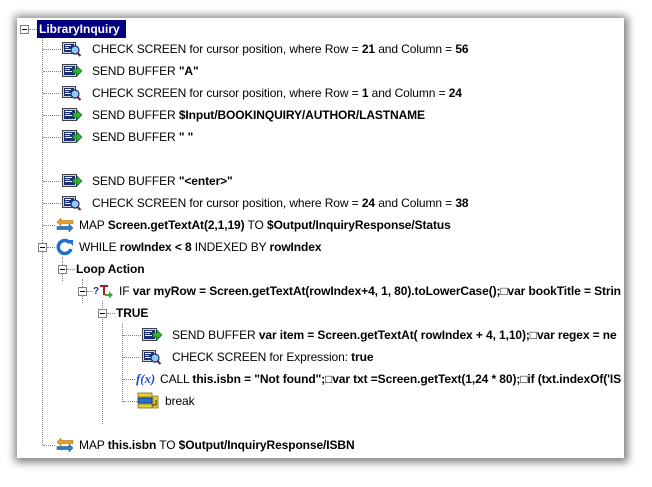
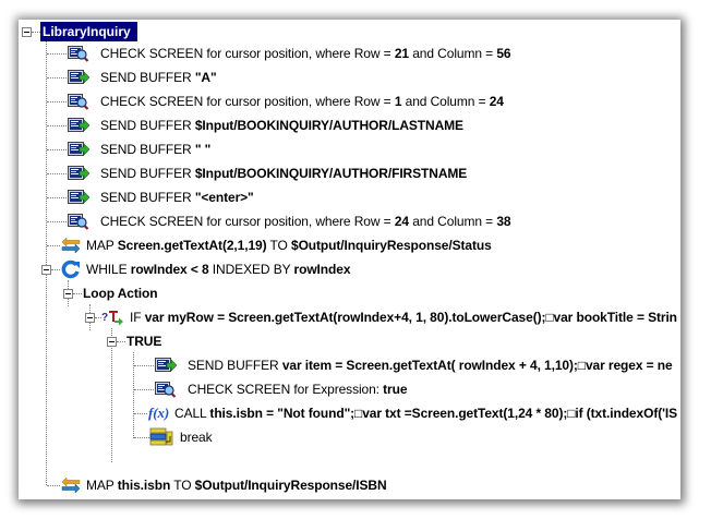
  LibraryInquiry
  CHECK SCREEN for cursor position, where Row = 21 and Column = 56
  SEND BUFFER "A"
  CHECK SCREEN for cursor position, where Row = 1 and Column = 24
  SEND BUFFER $Input/BOOKINQUIRY/AUTHOR/LASTNAME
  SEND BUFFER " "
+ SEND BUFFER $Input/BOOKINQUIRY/AUTHOR/FIRSTNAME
  SEND BUFFER "<enter>"
  CHECK SCREEN for cursor position, where Row = 24 and Column = 38
  MAP Screen.getTextAt(2,1,19) TO $Output/InquiryResponse/Status
  WHILE rowIndex < 8 INDEXED BY rowIndex
  Loop Action
  ?
  IF var myRow = Screen.getTextAt(rowIndex+4, 1, 80).toLowerCase();□var bookTitle = Strin
  TRUE
  SEND BUFFER var item = Screen.getTextAt( rowIndex + 4, 1,10);□var regex = ne
  CHECK SCREEN for Expression: true
  f(x)
  CALL this.isbn = "Not found";□var txt =Screen.getText(1,24 * 80);□if (txt.indexOf('IS
  break
  MAP this.isbn TO $Output/InquiryResponse/ISBN
